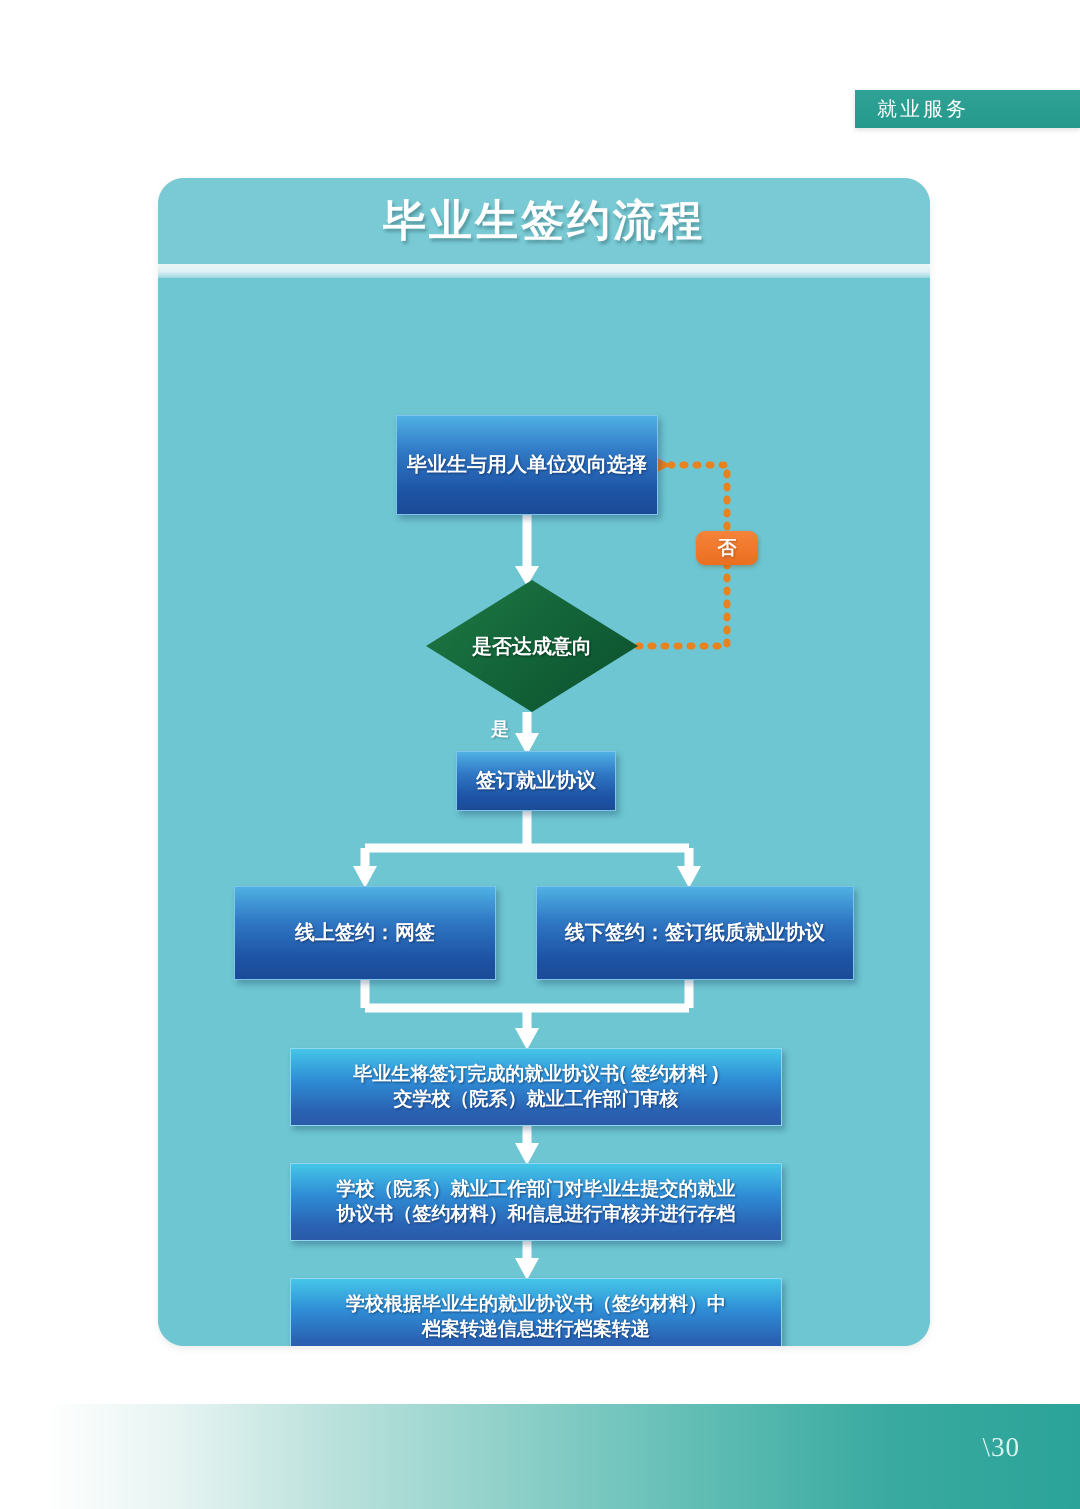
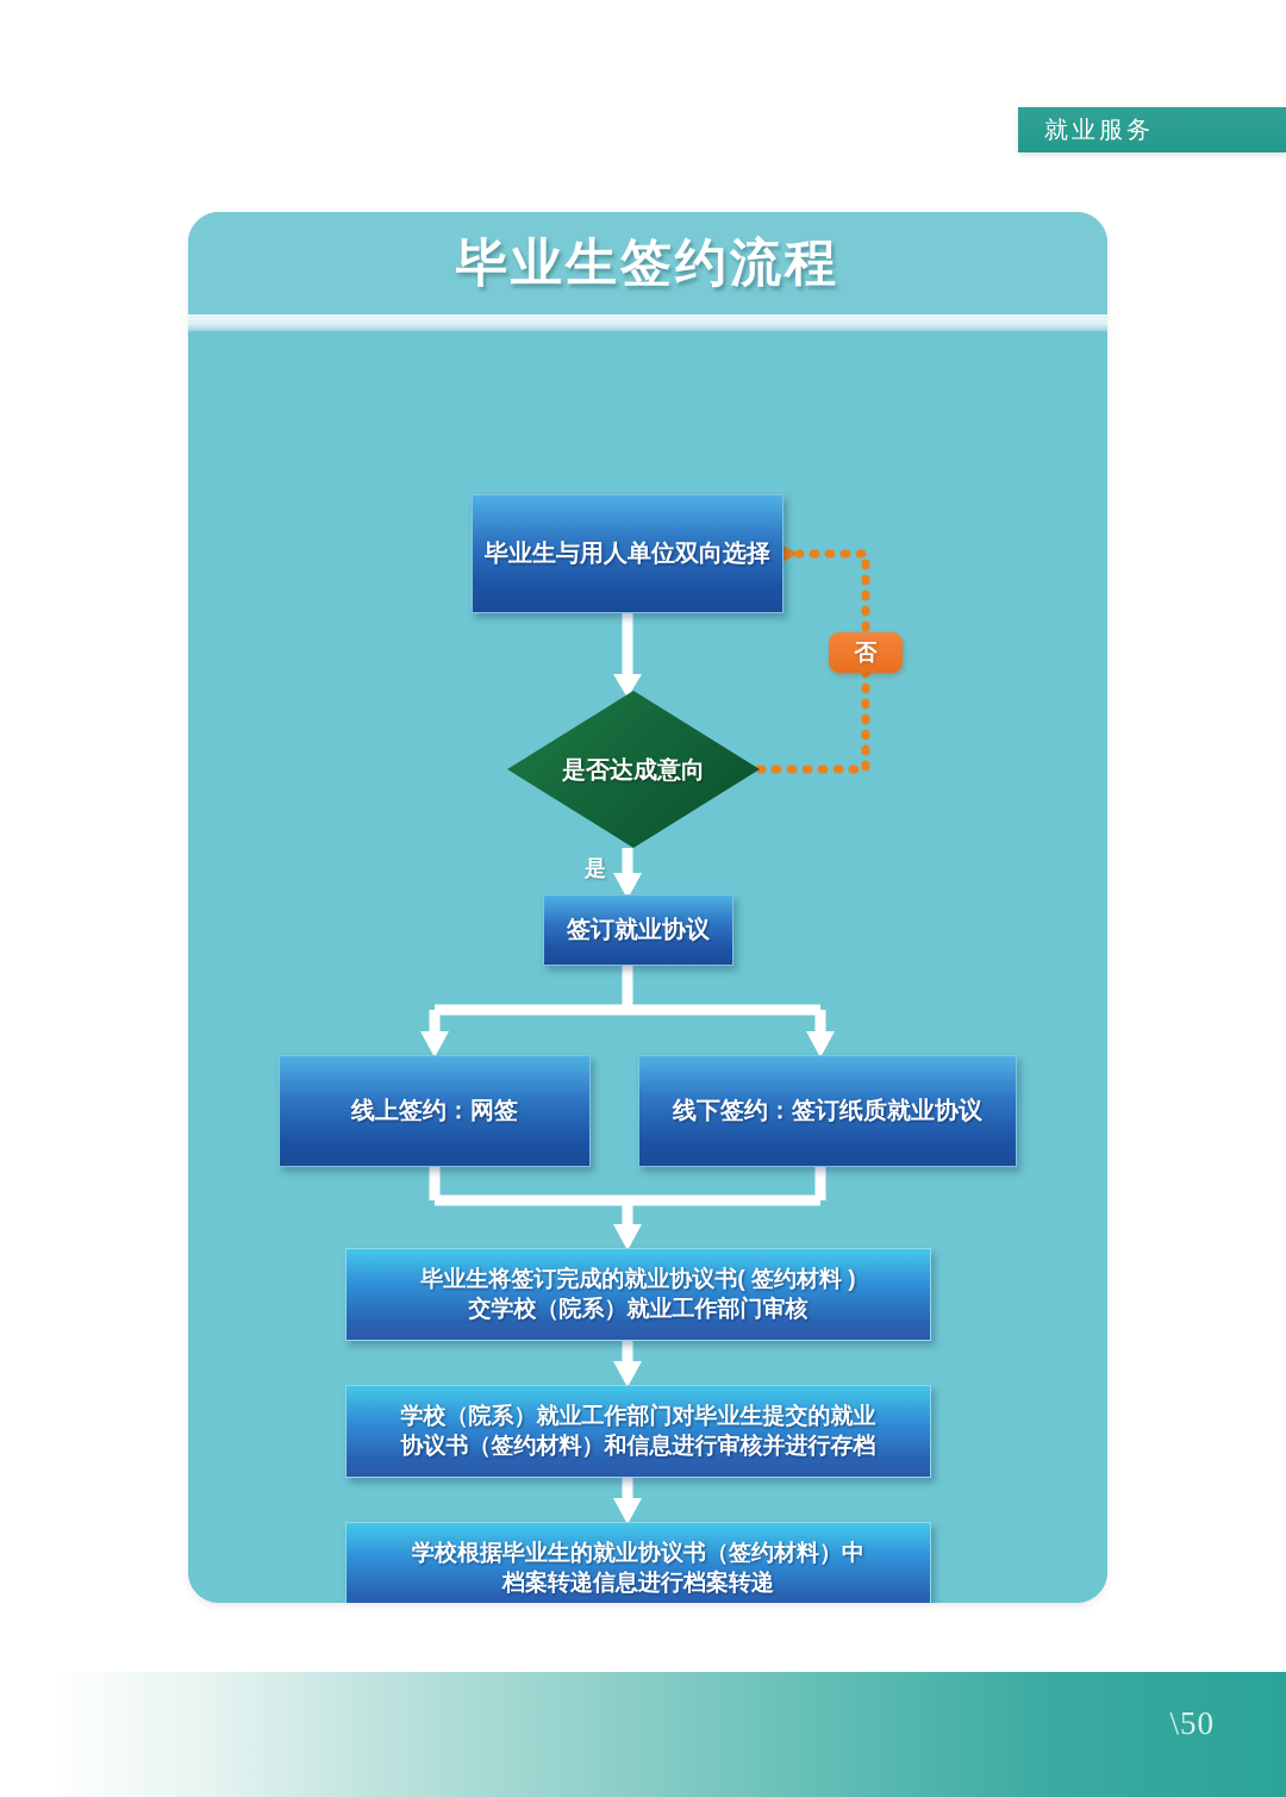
  就业服务
  毕业生签约流程
  毕业生与用人单位双向选择
  是否达成意向
  是
  否
  签订就业协议
  线上签约：网签
  线下签约：签订纸质就业协议
  毕业生将签订完成的就业协议书( 签约材料 )
  交学校（院系）就业工作部门审核
  学校（院系）就业工作部门对毕业生提交的就业
  协议书（签约材料）和信息进行审核并进行存档
  学校根据毕业生的就业协议书（签约材料）中
  档案转递信息进行档案转递
- \30
+ \50
